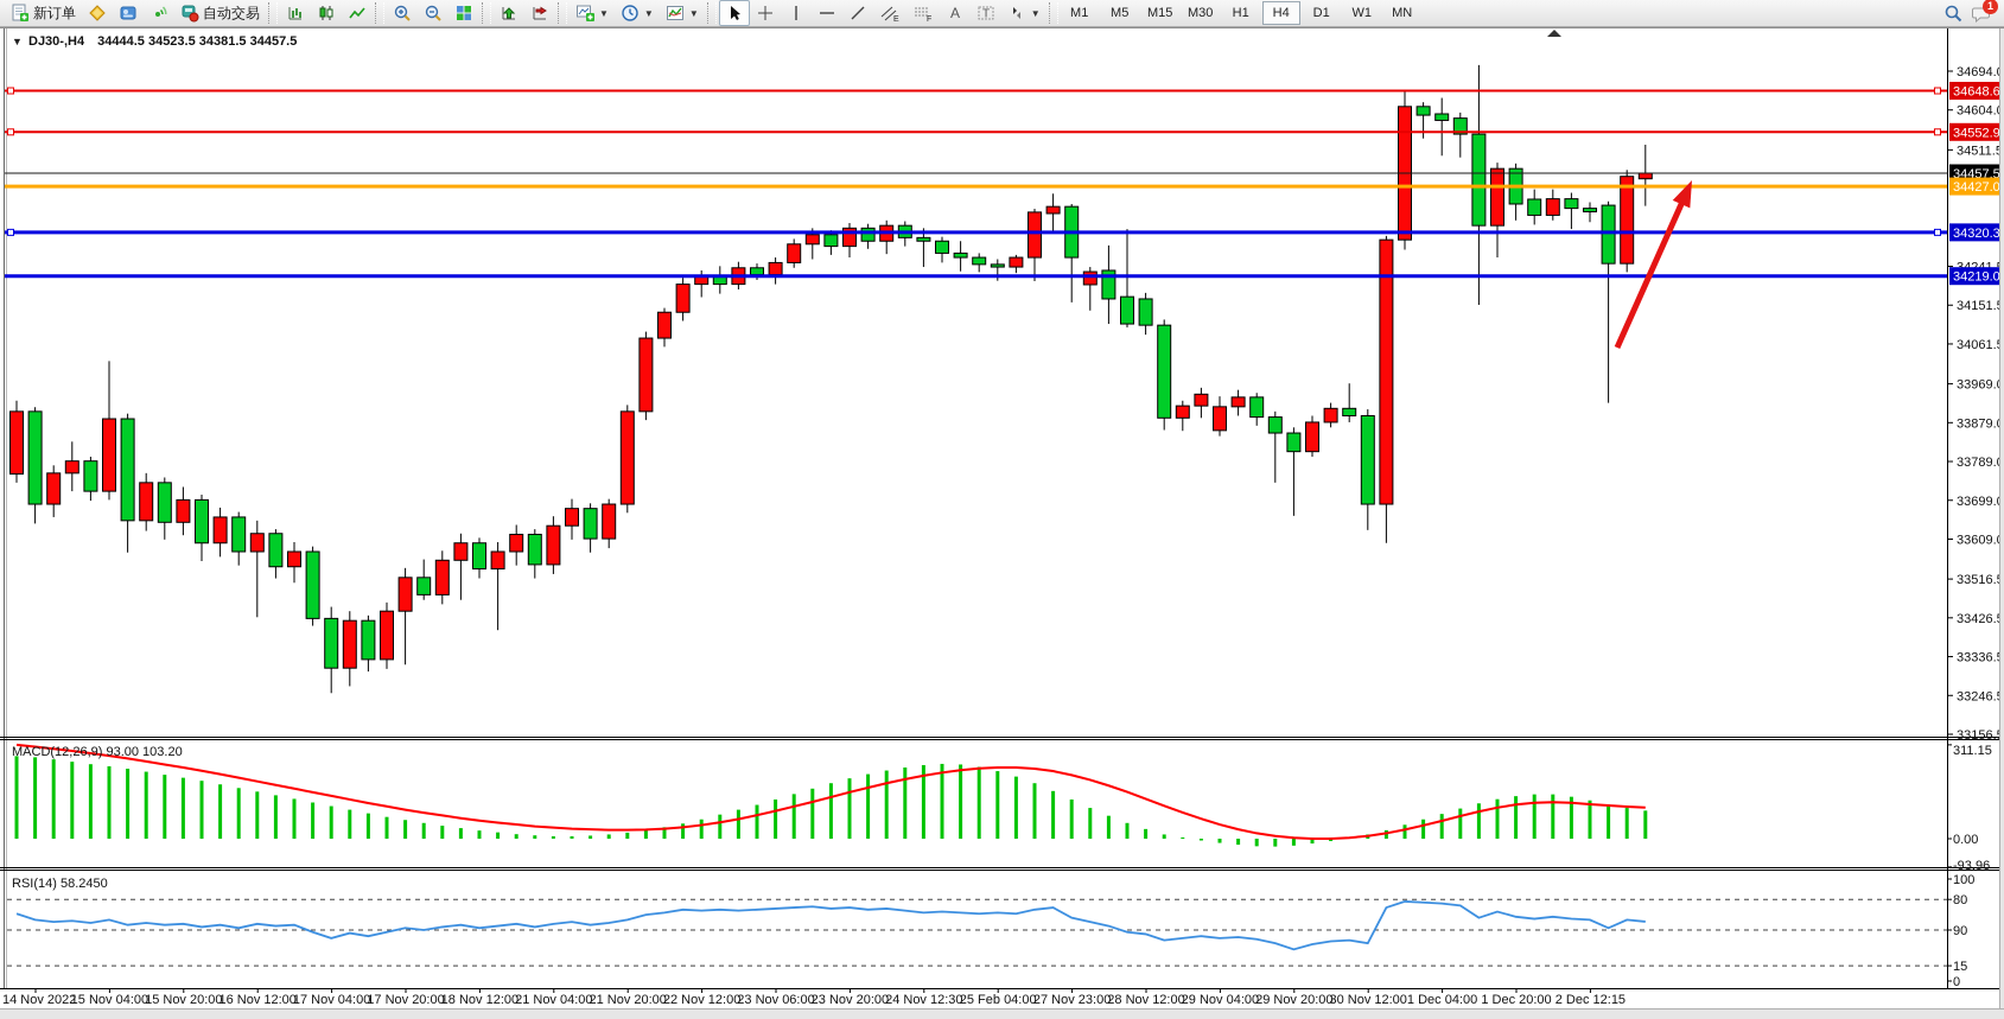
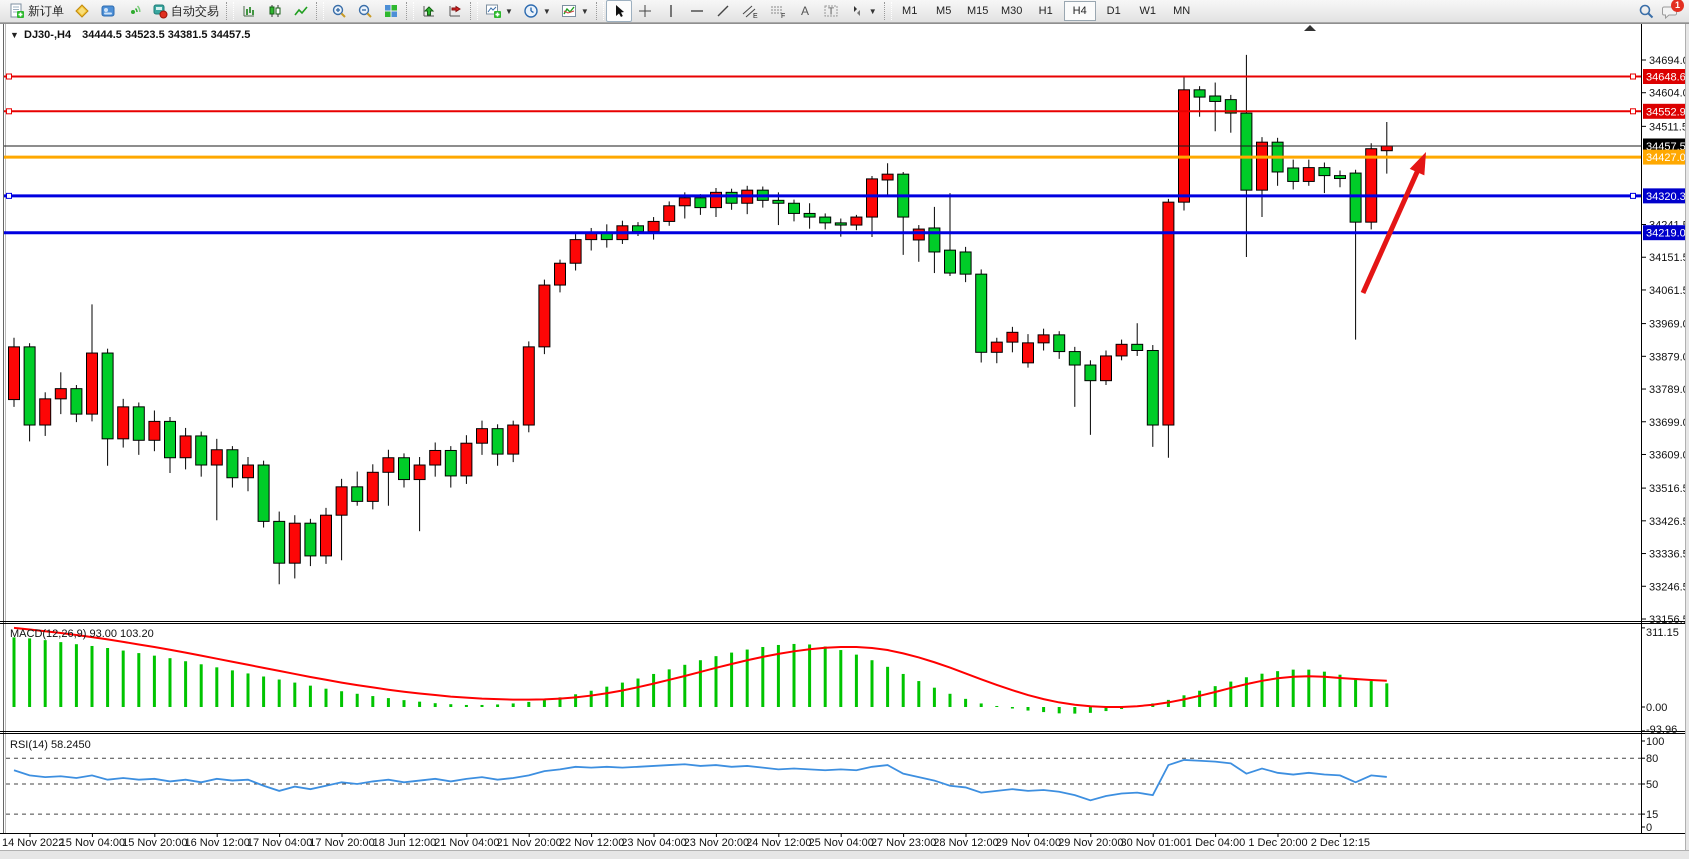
  新订单
  自动交易
  ▼
  ▼
  ▼
  A
  T
  ▼
  M1
  M5
  M15
  M30
  H1
  H4
  D1
  W1
  MN
  1
  MACD(12,26,9) 93.00 103.20
  311.15
  0.00
  -93.96
  RSI(14) 58.2450
  100
  80
- 90
+ 50
  15
  0
  34694.
  34604.
  34511.5
  34151.
  34061.
  33969.
  33879.
  33789.
  33699.
  33609.
  33516.
  33426.
  33336.
  33246.
  33156.
  34648.6
  34552.9
  34457.5
  34427.0
  34320.3
  34219.0
  14 Nov 2022
  15 Nov 04:00
  15 Nov 20:00
  16 Nov 12:00
  17 Nov 04:00
  17 Nov 20:00
- 18 Nov 12:00
+ 18 Jun 12:00
  21 Nov 04:00
  21 Nov 20:00
  22 Nov 12:00
- 23 Nov 06:00
+ 23 Nov 04:00
  23 Nov 20:00
- 24 Nov 12:30
+ 24 Nov 12:00
- 25 Feb 04:00
+ 25 Nov 04:00
  27 Nov 23:00
  28 Nov 12:00
  29 Nov 04:00
  29 Nov 20:00
- 30 Nov 12:00
+ 30 Nov 01:00
  1 Dec 04:00
  1 Dec 20:00
  2 Dec 12:15
  ▼
  DJ30-,H4 34444.5 34523.5 34381.5 34457.5
